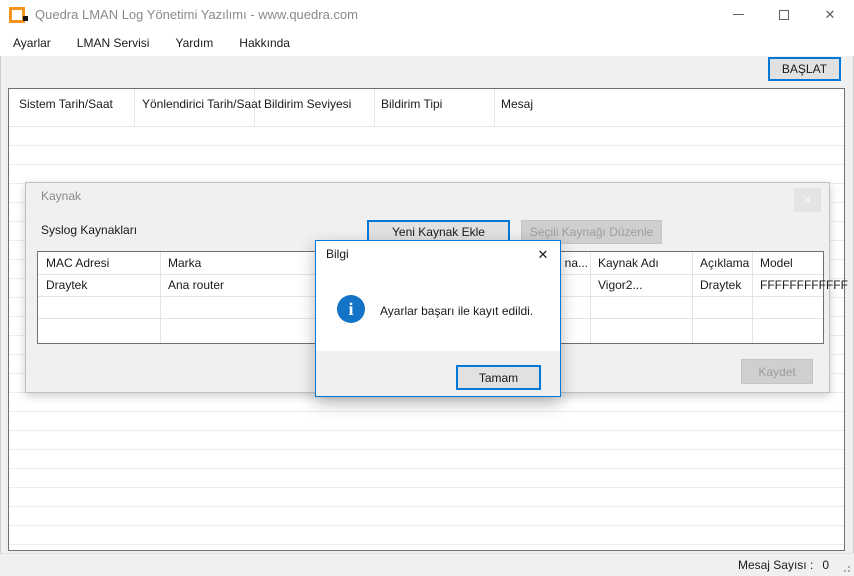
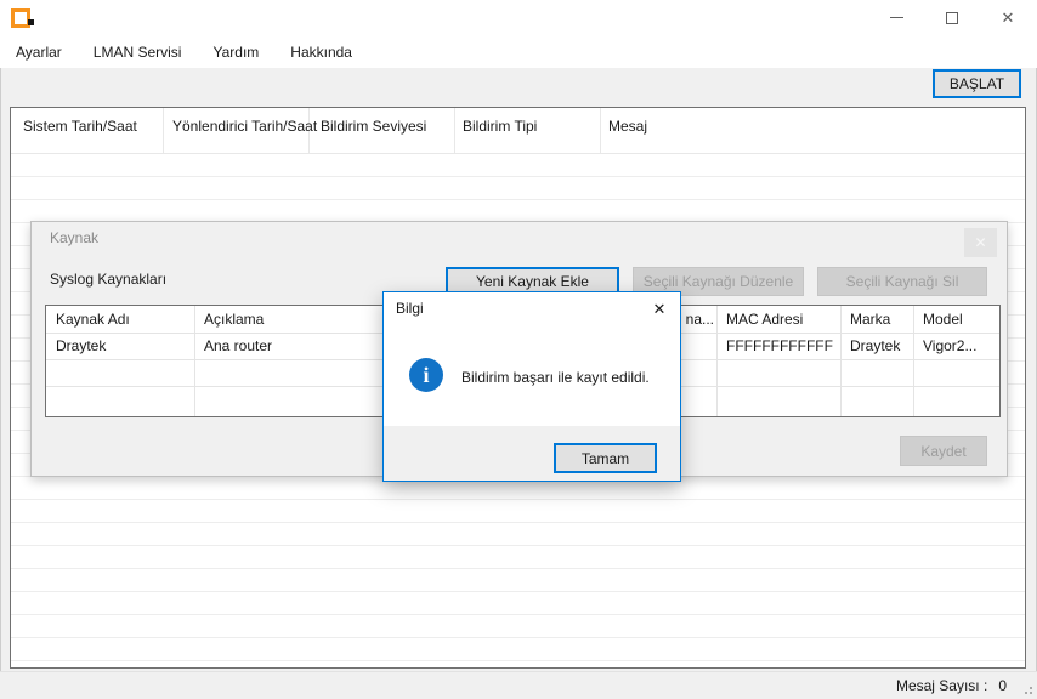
- Quedra LMAN Log Yönetimi Yazılımı - www.quedra.com
  ✕
  Ayarlar
  LMAN Servisi
  Yardım
  Hakkında
  BAŞLAT
  Sistem Tarih/Saat
  Yönlendirici Tarih/Saat
  Bildirim Seviyesi
  Bildirim Tipi
  Mesaj
  Kaynak
  Syslog Kaynakları
  Yeni Kaynak Ekle
  Seçili Kaynağı Düzenle
+ Seçili Kaynağı Sil
- MAC Adresi
+ Kaynak Adı
- Marka
+ Açıklama
  na...
- Kaynak Adı
+ MAC Adresi
- Açıklama
+ Marka
  Model
  Draytek
  Ana router
- Vigor2...
+ FFFFFFFFFFFF
  Draytek
- FFFFFFFFFFFF
+ Vigor2...
  Kaydet
  Bilgi
  ✕
  i
- Ayarlar başarı ile kayıt edildi.
+ Bildirim başarı ile kayıt edildi.
  Tamam
  Mesaj Sayısı :
  0
